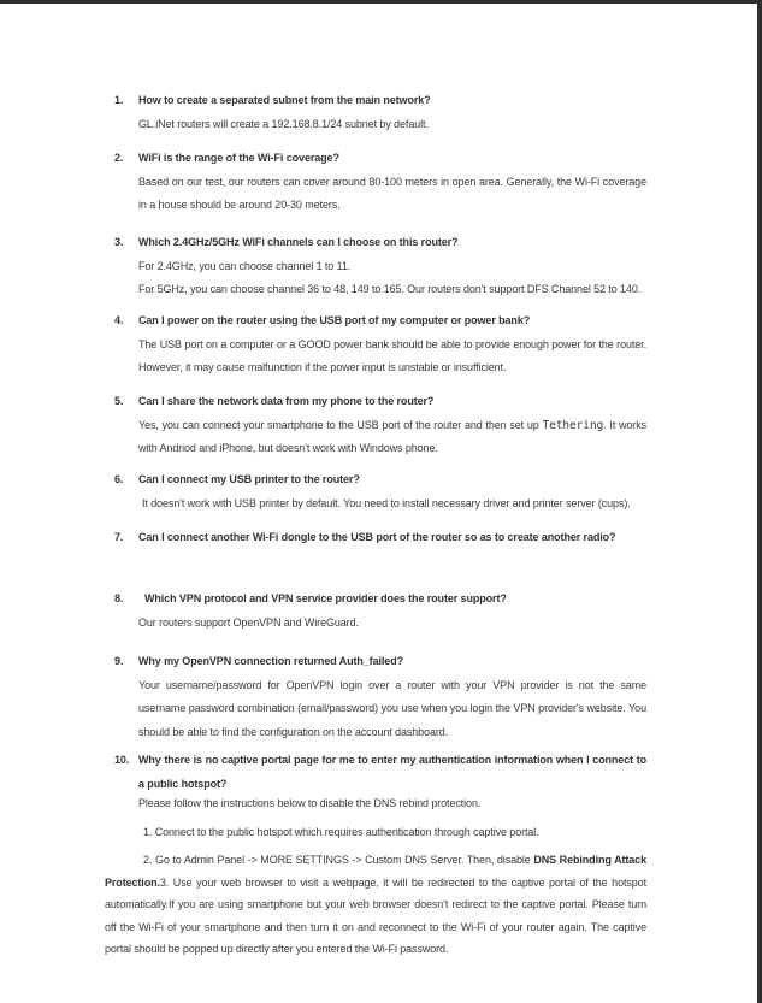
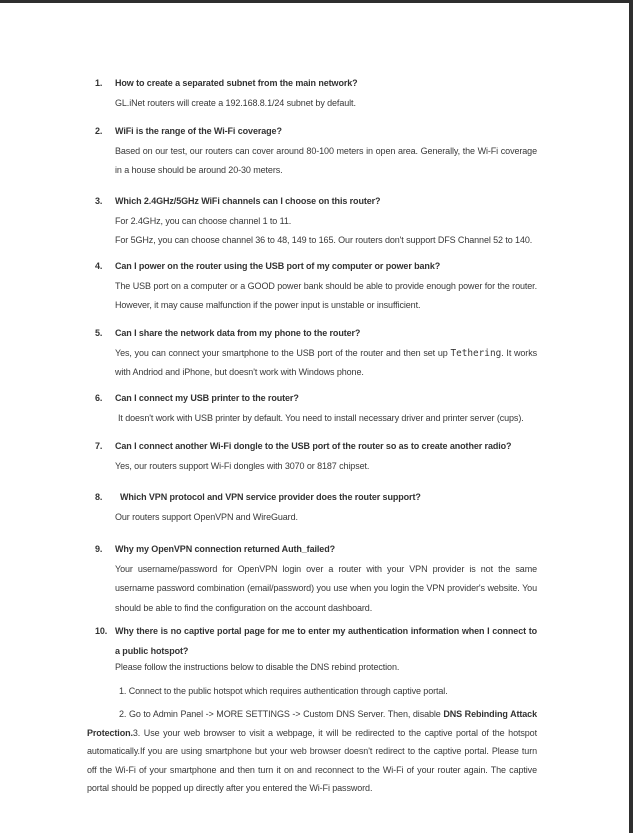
  1.
  How to create a separated subnet from the main network?
  GL.iNet routers will create a 192.168.8.1/24 subnet by default.
  2.
  WiFi is the range of the Wi-Fi coverage?
  Based on our test, our routers can cover around 80-100 meters in open area. Generally, the Wi-Fi coverage in a house should be around 20-30 meters.
  3.
  Which 2.4GHz/5GHz WiFi channels can I choose on this router?
  For 2.4GHz, you can choose channel 1 to 11.
  For 5GHz, you can choose channel 36 to 48, 149 to 165. Our routers don't support DFS Channel 52 to 140.
  4.
  Can I power on the router using the USB port of my computer or power bank?
  The USB port on a computer or a GOOD power bank should be able to provide enough power for the router. However, it may cause malfunction if the power input is unstable or insufficient.
  5.
  Can I share the network data from my phone to the router?
  Yes, you can connect your smartphone to the USB port of the router and then set up Tethering. It works with Andriod and iPhone, but doesn't work with Windows phone.
  6.
  Can I connect my USB printer to the router?
  It doesn't work with USB printer by default. You need to install necessary driver and printer server (cups).
  7.
  Can I connect another Wi-Fi dongle to the USB port of the router so as to create another radio?
+ Yes, our routers support Wi-Fi dongles with 3070 or 8187 chipset.
  8.
  Which VPN protocol and VPN service provider does the router support?
  Our routers support OpenVPN and WireGuard.
  9.
  Why my OpenVPN connection returned Auth_failed?
  Your username/password for OpenVPN login over a router with your VPN provider is not the same username password combination (email/password) you use when you login the VPN provider's website. You should be able to find the configuration on the account dashboard.
  10.
  Why there is no captive portal page for me to enter my authentication information when I connect to a public hotspot?
  Please follow the instructions below to disable the DNS rebind protection.
  1. Connect to the public hotspot which requires authentication through captive portal.
  2. Go to Admin Panel -> MORE SETTINGS -> Custom DNS Server. Then, disable DNS Rebinding Attack Protection.3. Use your web browser to visit a webpage, it will be redirected to the captive portal of the hotspot automatically.If you are using smartphone but your web browser doesn't redirect to the captive portal. Please turn off the Wi-Fi of your smartphone and then turn it on and reconnect to the Wi-Fi of your router again. The captive portal should be popped up directly after you entered the Wi-Fi password.
